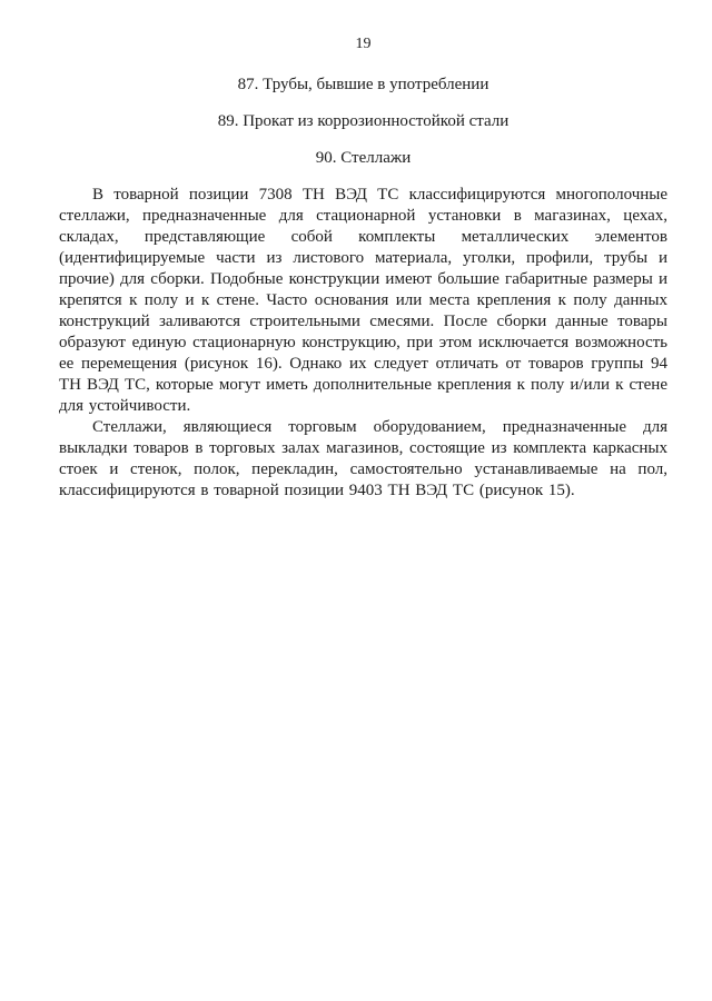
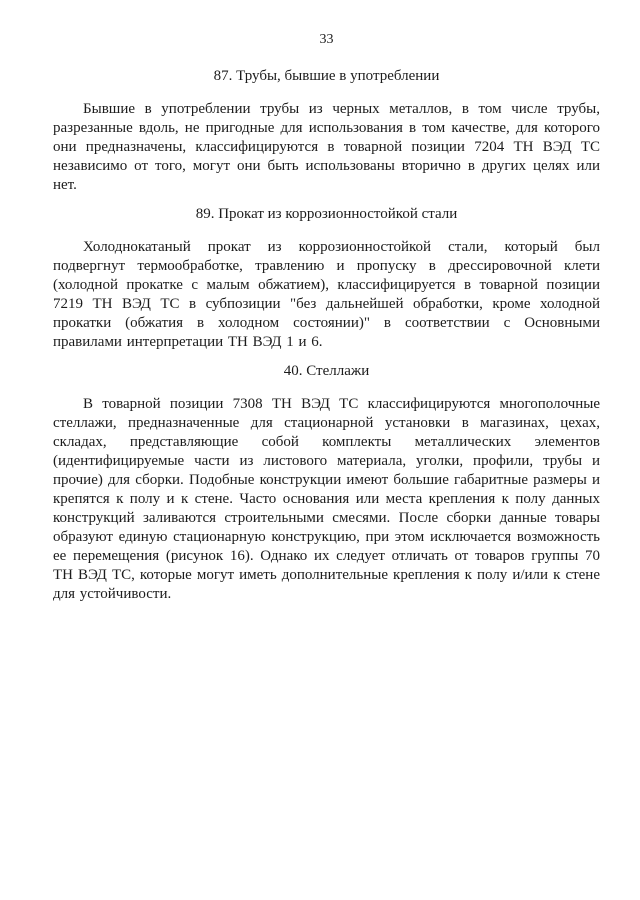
- 19
+ 33
  87. Трубы, бывшие в употреблении
+ Бывшие в употреблении трубы из черных металлов, в том числе трубы, разрезанные вдоль, не пригодные для использования в том качестве, для которого они предназначены, классифицируются в товарной позиции 7204 ТН ВЭД ТС независимо от того, могут они быть использованы вторично в других целях или нет.
  89. Прокат из коррозионностойкой стали
+ Холоднокатаный прокат из коррозионностойкой стали, который был подвергнут термообработке, травлению и пропуску в дрессировочной клети (холодной прокатке с малым обжатием), классифицируется в товарной позиции 7219 ТН ВЭД ТС в субпозиции "без дальнейшей обработки, кроме холодной прокатки (обжатия в холодном состоянии)" в соответствии с Основными правилами интерпретации ТН ВЭД 1 и 6.
- 90. Стеллажи
+ 40. Стеллажи
- В товарной позиции 7308 ТН ВЭД ТС классифицируются многополочные стеллажи, предназначенные для стационарной установки в магазинах, цехах, складах, представляющие собой комплекты металлических элементов (идентифицируемые части из листового материала, уголки, профили, трубы и прочие) для сборки. Подобные конструкции имеют большие габаритные размеры и крепятся к полу и к стене. Часто основания или места крепления к полу данных конструкций заливаются строительными смесями. После сборки данные товары образуют единую стационарную конструкцию, при этом исключается возможность ее перемещения (рисунок 16). Однако их следует отличать от товаров группы 94 ТН ВЭД ТС, которые могут иметь дополнительные крепления к полу и/или к стене для устойчивости.
+ В товарной позиции 7308 ТН ВЭД ТС классифицируются многополочные стеллажи, предназначенные для стационарной установки в магазинах, цехах, складах, представляющие собой комплекты металлических элементов (идентифицируемые части из листового материала, уголки, профили, трубы и прочие) для сборки. Подобные конструкции имеют большие габаритные размеры и крепятся к полу и к стене. Часто основания или места крепления к полу данных конструкций заливаются строительными смесями. После сборки данные товары образуют единую стационарную конструкцию, при этом исключается возможность ее перемещения (рисунок 16). Однако их следует отличать от товаров группы 70 ТН ВЭД ТС, которые могут иметь дополнительные крепления к полу и/или к стене для устойчивости.
- Стеллажи, являющиеся торговым оборудованием, предназначенные для выкладки товаров в торговых залах магазинов, состоящие из комплекта каркасных стоек и стенок, полок, перекладин, самостоятельно устанавливаемые на пол, классифицируются в товарной позиции 9403 ТН ВЭД ТС (рисунок 15).
